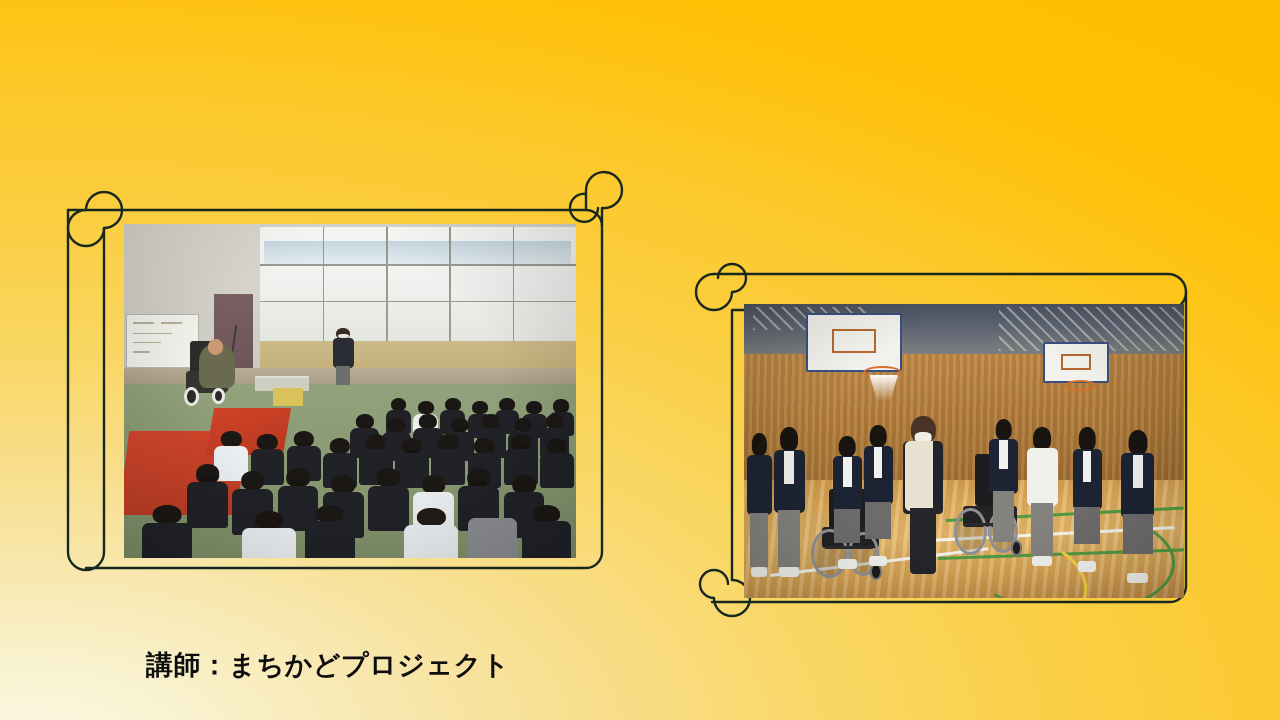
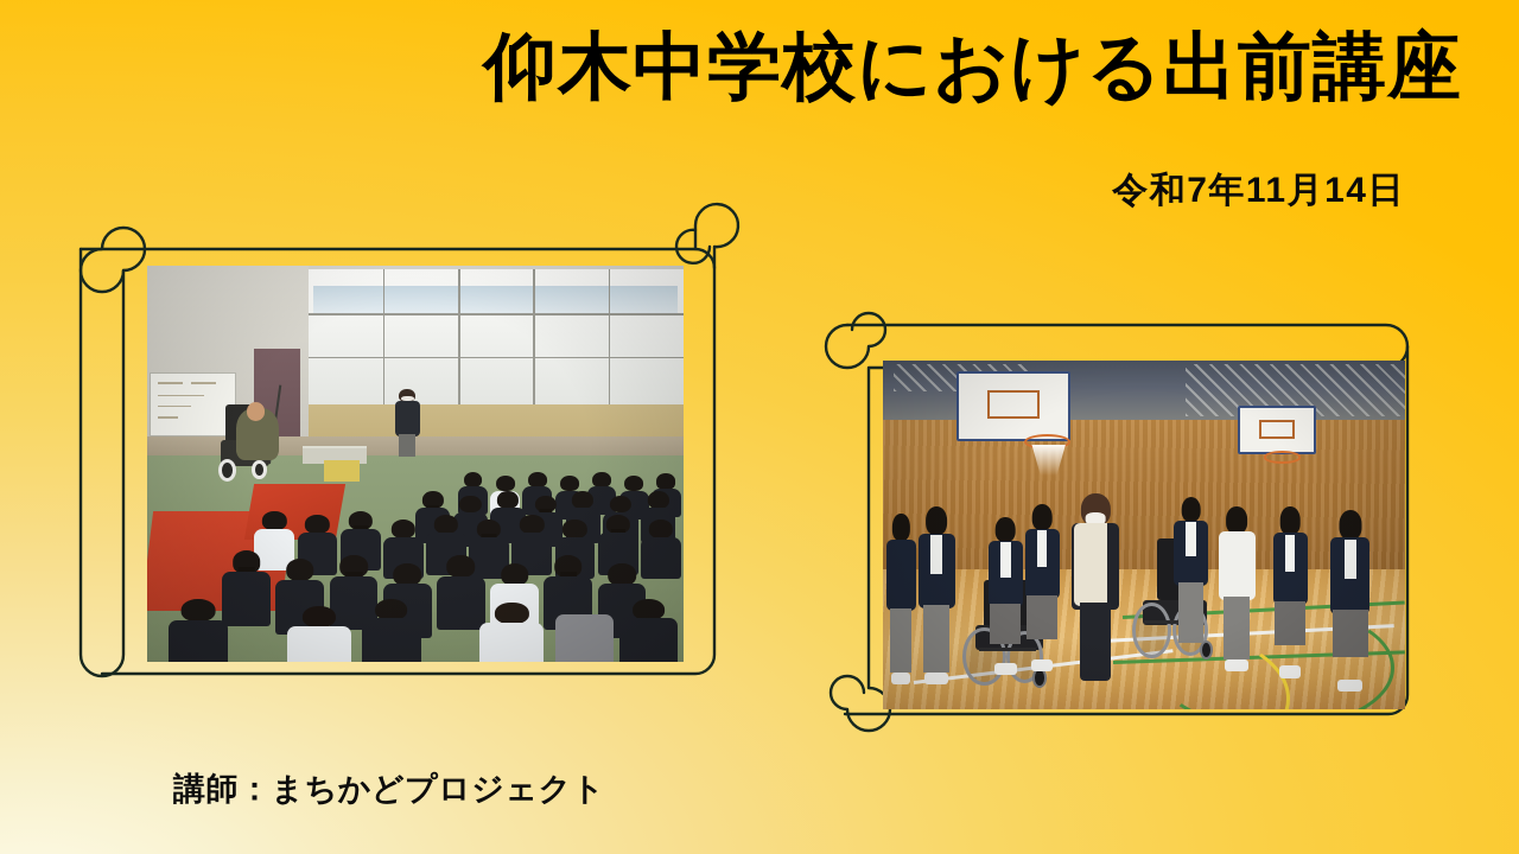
+ 仰木中学校における出前講座
+ 令和7年11月14日
  講師：まちかどプロジェクト
